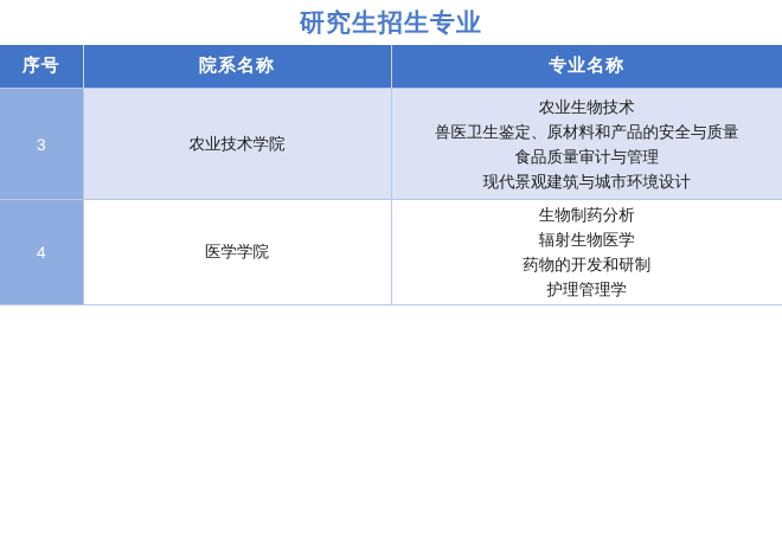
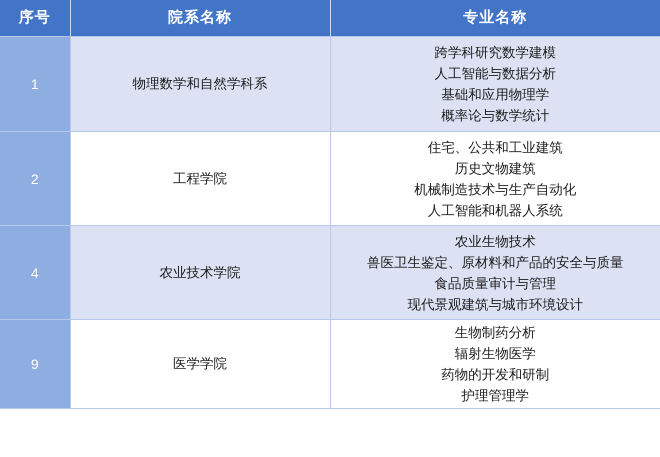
- 研究生招生专业
  序号	院系名称	专业名称
+ 1	物理数学和自然学科系	跨学科研究数学建模 人工智能与数据分析 基础和应用物理学 概率论与数学统计
+ 2	工程学院	住宅、公共和工业建筑 历史文物建筑 机械制造技术与生产自动化 人工智能和机器人系统
- 3	农业技术学院	农业生物技术 兽医卫生鉴定、原材料和产品的安全与质量 食品质量审计与管理 现代景观建筑与城市环境设计
+ 4	农业技术学院	农业生物技术 兽医卫生鉴定、原材料和产品的安全与质量 食品质量审计与管理 现代景观建筑与城市环境设计
- 4	医学学院	生物制药分析 辐射生物医学 药物的开发和研制 护理管理学
+ 9	医学学院	生物制药分析 辐射生物医学 药物的开发和研制 护理管理学
